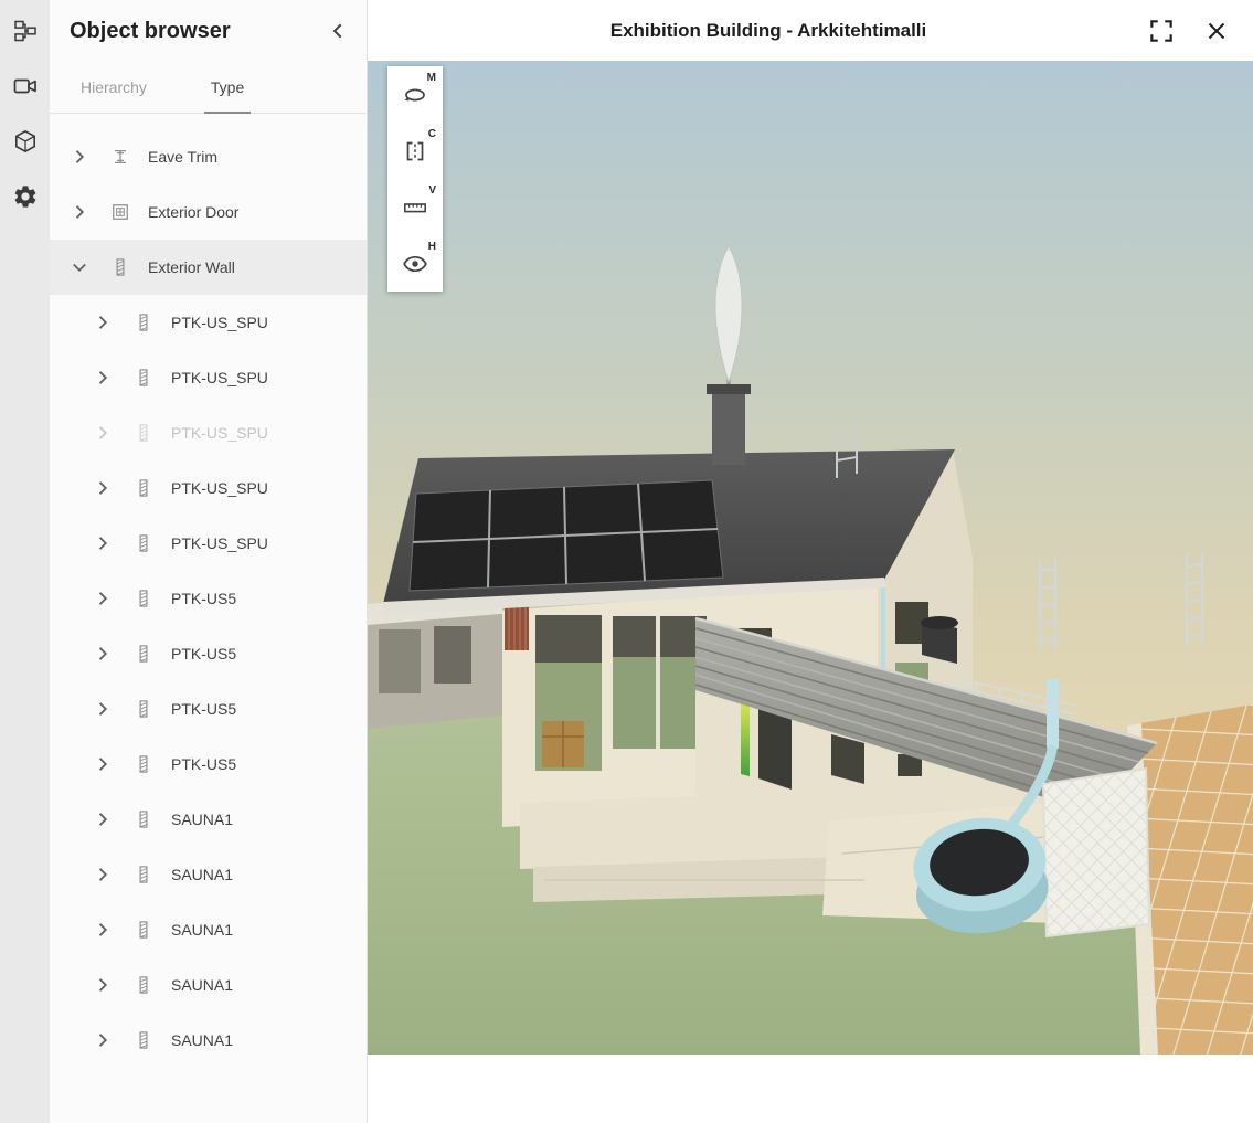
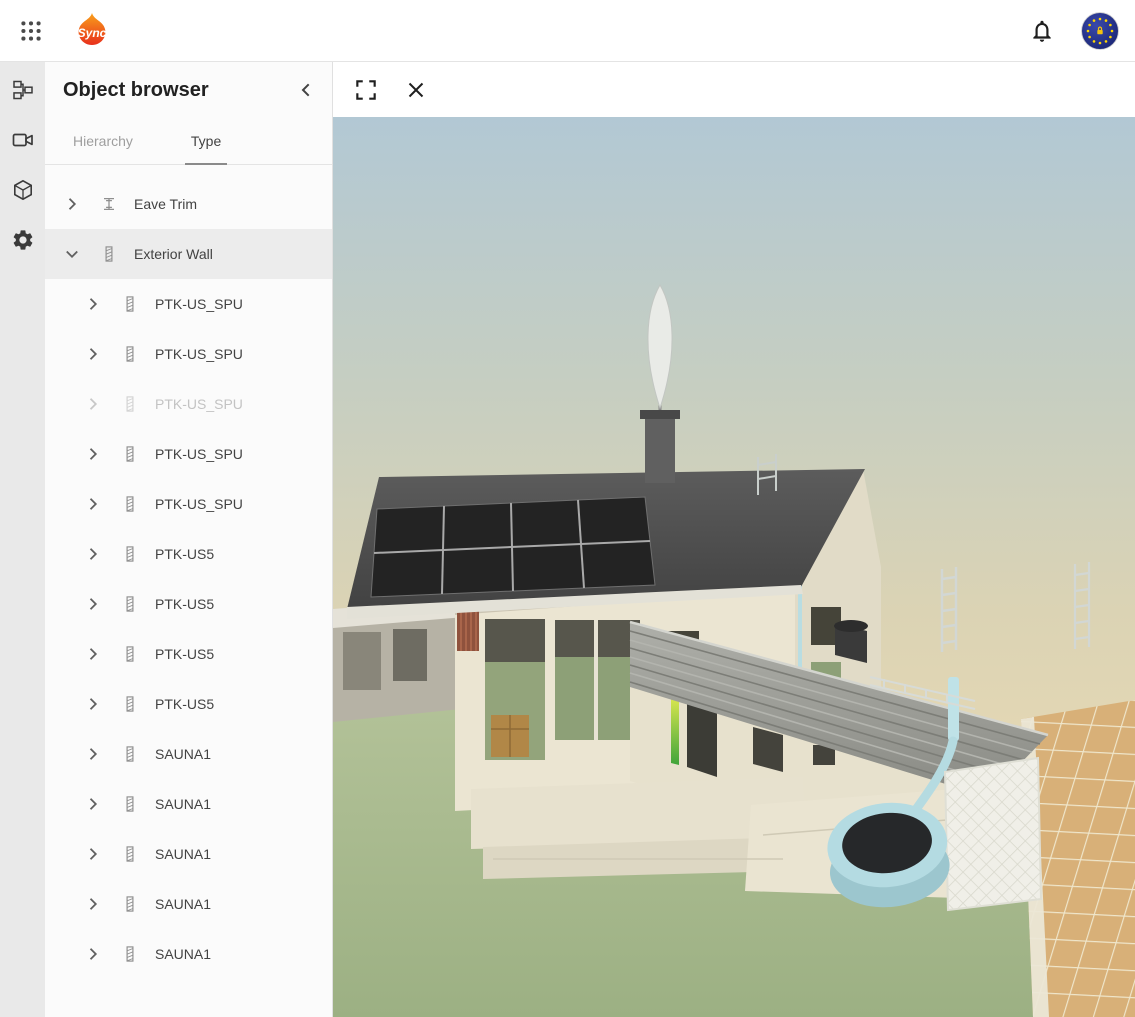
+ Sync
  Object browser
  Hierarchy
  Type
  Eave Trim
- Exterior Door
  Exterior Wall
  PTK-US_SPU
  PTK-US_SPU
  PTK-US_SPU
  PTK-US_SPU
  PTK-US_SPU
  PTK-US5
  PTK-US5
  PTK-US5
  PTK-US5
  SAUNA1
  SAUNA1
  SAUNA1
  SAUNA1
  SAUNA1
- Exhibition Building - Arkkitehtimalli
- M
- C
- V
- H
